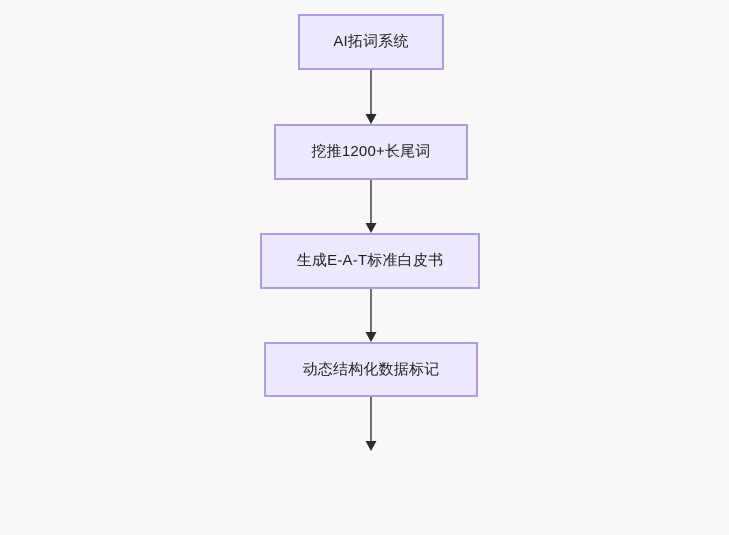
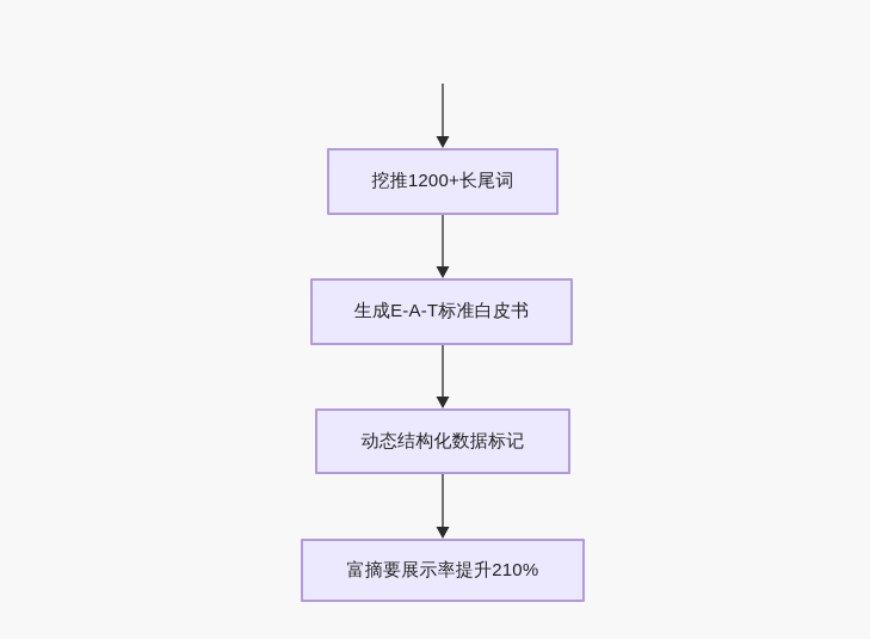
- AI拓词系统
  挖推1200+长尾词
  生成E-A-T标准白皮书
  动态结构化数据标记
+ 富摘要展示率提升210%
